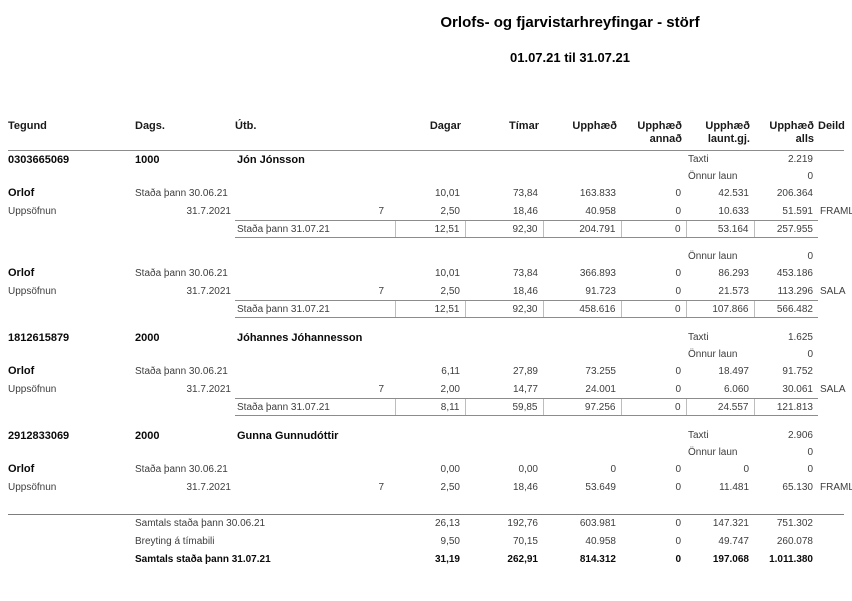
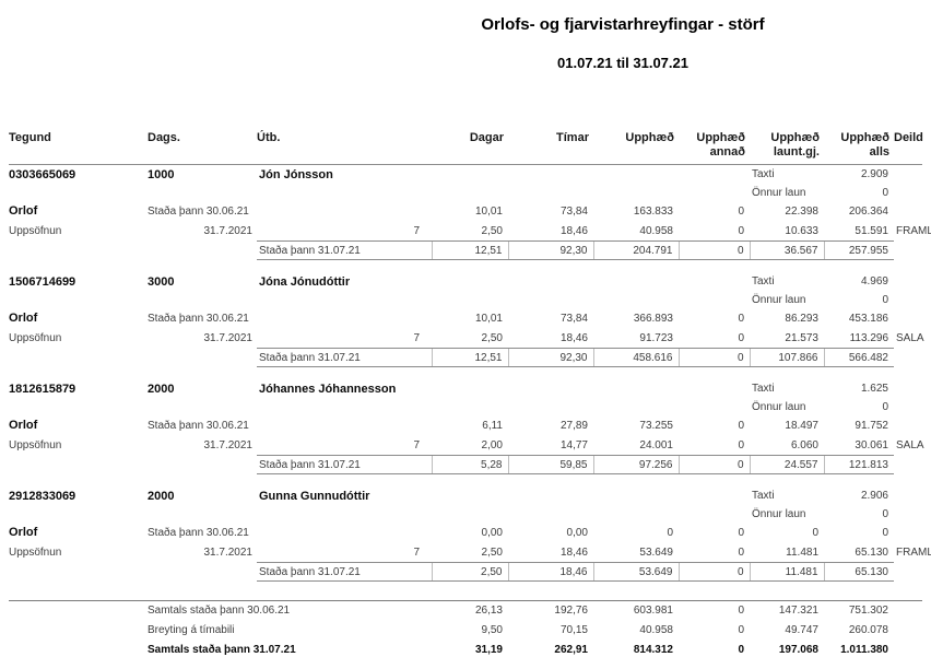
  Orlofs- og fjarvistarhreyfingar - störf
  01.07.21 til 31.07.21
  Tegund	Dags.	Útb.	Dagar	Tímar	Upphæð	Upphæðannað	Upphæðlaunt.gj.	Upphæðalls	Deild
- 0303665069	1000	Jón Jónsson		Taxti	2.219
+ 0303665069	1000	Jón Jónsson		Taxti	2.909
  	Önnur laun	0
- Orlof	Staða þann 30.06.21		10,01	73,84	163.833	0	42.531	206.364
+ Orlof	Staða þann 30.06.21		10,01	73,84	163.833	0	22.398	206.364
  Uppsöfnun	31.7.2021	7	2,50	18,46	40.958	0	10.633	51.591	FRAML
- 	Staða þann 31.07.21	12,51	92,30	204.791	0	53.164	257.955
+ 	Staða þann 31.07.21	12,51	92,30	204.791	0	36.567	257.955
+ 1506714699	3000	Jóna Jónudóttir		Taxti	4.969
  	Önnur laun	0
  Orlof	Staða þann 30.06.21		10,01	73,84	366.893	0	86.293	453.186
  Uppsöfnun	31.7.2021	7	2,50	18,46	91.723	0	21.573	113.296	SALA
  	Staða þann 31.07.21	12,51	92,30	458.616	0	107.866	566.482
  1812615879	2000	Jóhannes Jóhannesson		Taxti	1.625
  	Önnur laun	0
  Orlof	Staða þann 30.06.21		6,11	27,89	73.255	0	18.497	91.752
  Uppsöfnun	31.7.2021	7	2,00	14,77	24.001	0	6.060	30.061	SALA
- 	Staða þann 31.07.21	8,11	59,85	97.256	0	24.557	121.813
+ 	Staða þann 31.07.21	5,28	59,85	97.256	0	24.557	121.813
  2912833069	2000	Gunna Gunnudóttir		Taxti	2.906
  	Önnur laun	0
  Orlof	Staða þann 30.06.21		0,00	0,00	0	0	0	0
  Uppsöfnun	31.7.2021	7	2,50	18,46	53.649	0	11.481	65.130	FRAML
+ 	Staða þann 31.07.21	2,50	18,46	53.649	0	11.481	65.130
  	Samtals staða þann 30.06.21	26,13	192,76	603.981	0	147.321	751.302
  	Breyting á tímabili	9,50	70,15	40.958	0	49.747	260.078
  	Samtals staða þann 31.07.21	31,19	262,91	814.312	0	197.068	1.011.380
